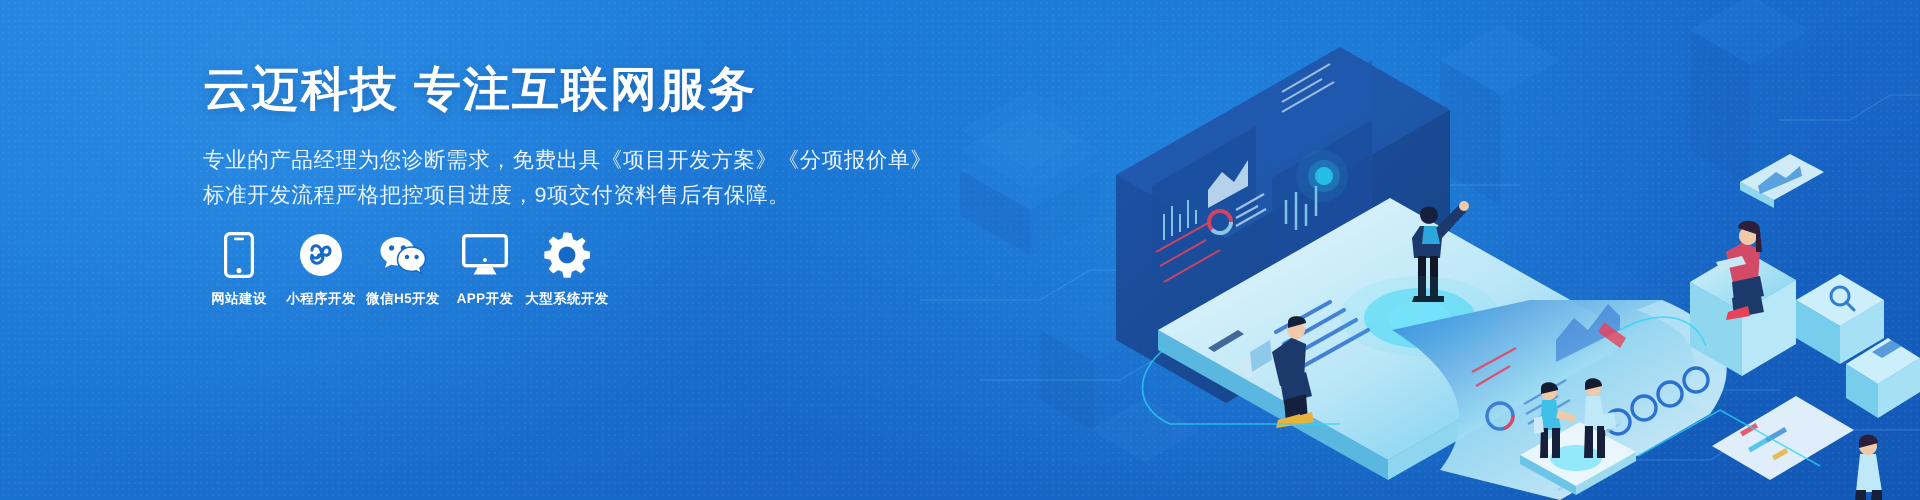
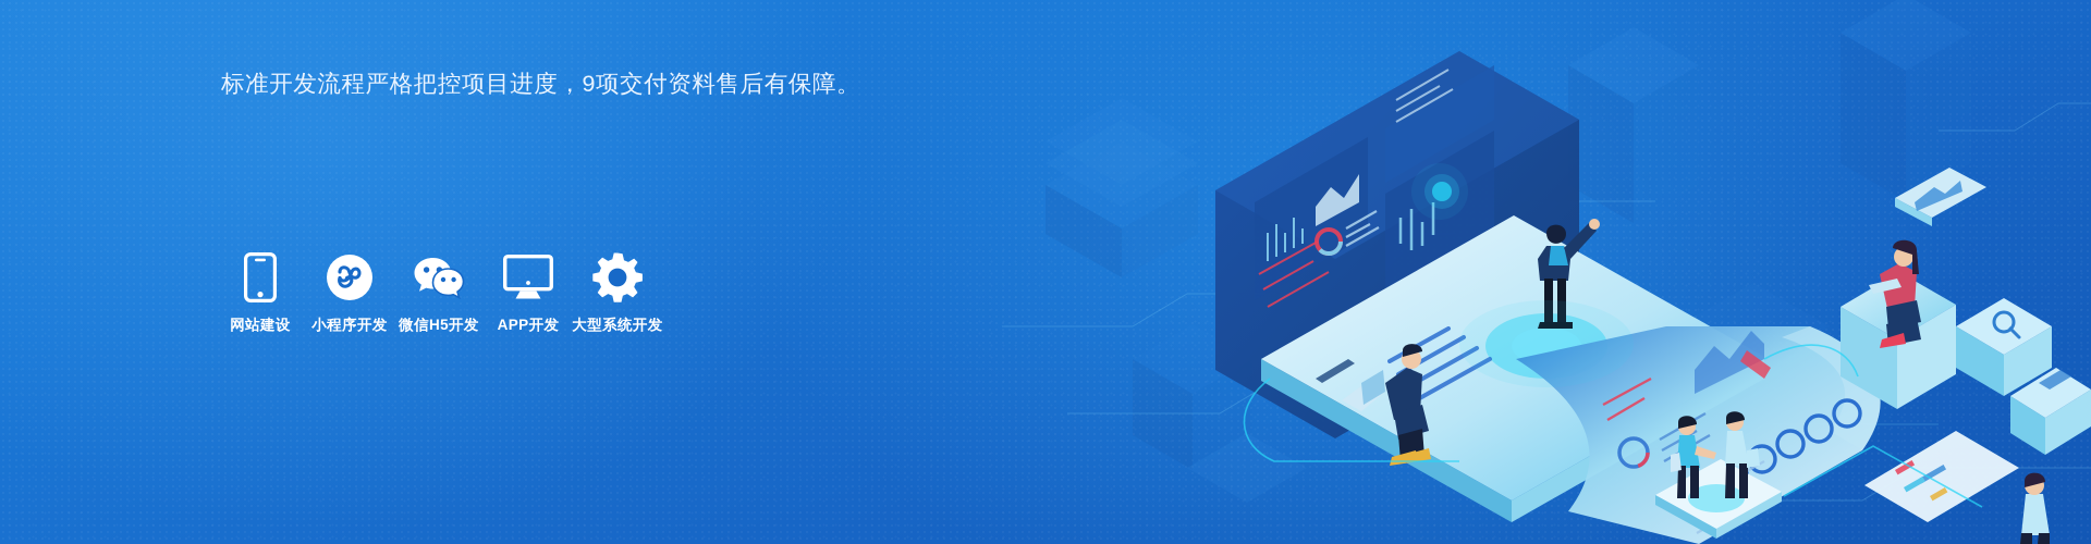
- 云迈科技 专注互联网服务
- 专业的产品经理为您诊断需求，免费出具《项目开发方案》《分项报价单》
  标准开发流程严格把控项目进度，9项交付资料售后有保障。
  网站建设
  小程序开发
  微信H5开发
  APP开发
  大型系统开发
